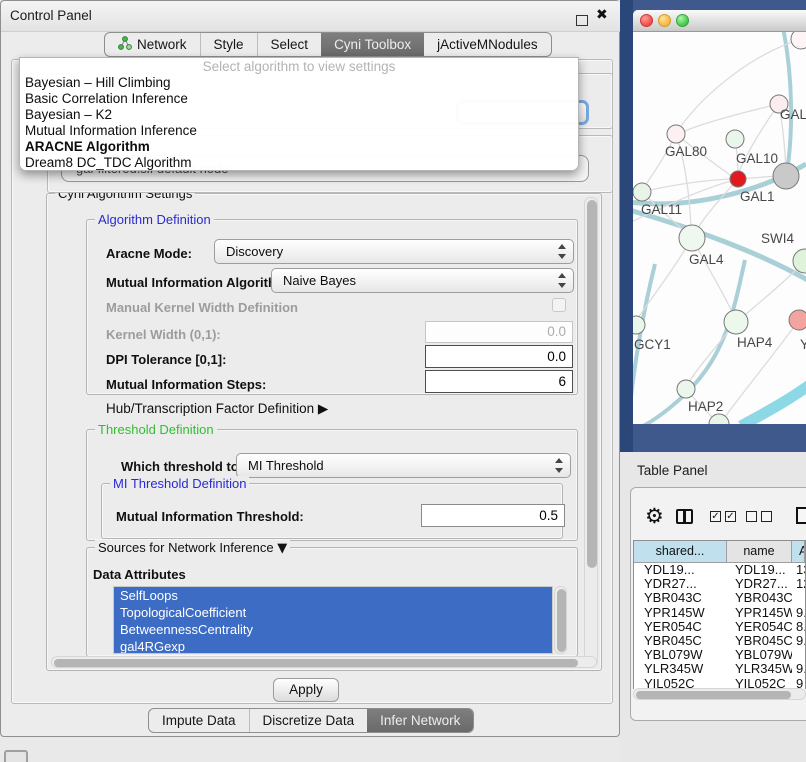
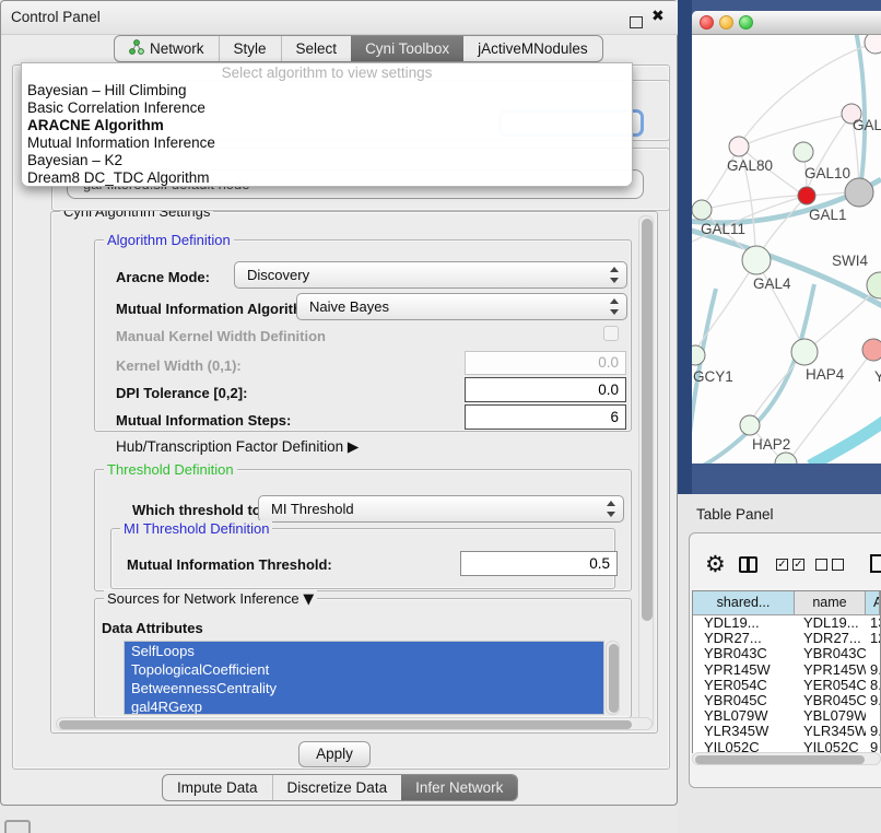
  Control Panel
  ✖
  Network
  Style
  Select
  Cyni Toolbox
  jActiveMNodules
  Select algorithm to view settings
  Bayesian – Hill Climbing
  Basic Correlation Inference
- Bayesian – K2
+ ARACNE Algorithm
  Mutual Information Inference
- ARACNE Algorithm
+ Bayesian – K2
  Dream8 DC_TDC Algorithm
  Cyni Algorithm Settings
  Algorithm Definition
  Aracne Mode:
  Discovery
  Mutual Information Algorit
  Naive Bayes
  Manual Kernel Width Definition
  Kernel Width (0,1):
  0.0
- DPI Tolerance [0,1]:
+ DPI Tolerance [0,2]:
  0.0
  Mutual Information Steps:
  6
  Hub/Transcription Factor Definition ▶
  Threshold Definition
  Which threshold to
  MI Threshold
  MI Threshold Definition
  Mutual Information Threshold:
  0.5
  Sources for Network Inference ▼
  Data Attributes
  SelfLoops
  TopologicalCoefficient
  BetweennessCentrality
  gal4RGexp
  Apply
  Impute Data
  Discretize Data
  Infer Network
  GAL
  GAL80
  GAL10
  GAL1
  GAL11
  GAL4
  SWI4
  GCY1
  HAP4
  Y
  HAP2
  Table Panel
  ⚙
  ✓
  ✓
  shared...
  name
  A
  YDL19...
  YDL19...
  YDR27...
  YDR27...
  YBR043C
  YBR043C
  YPR145W
  YPR145W
  YER054C
  YER054C
  YBR045C
  YBR045C
  YBL079W
  YBL079W
  YLR345W
  YLR345W
  YIL052C
  YIL052C
  9
